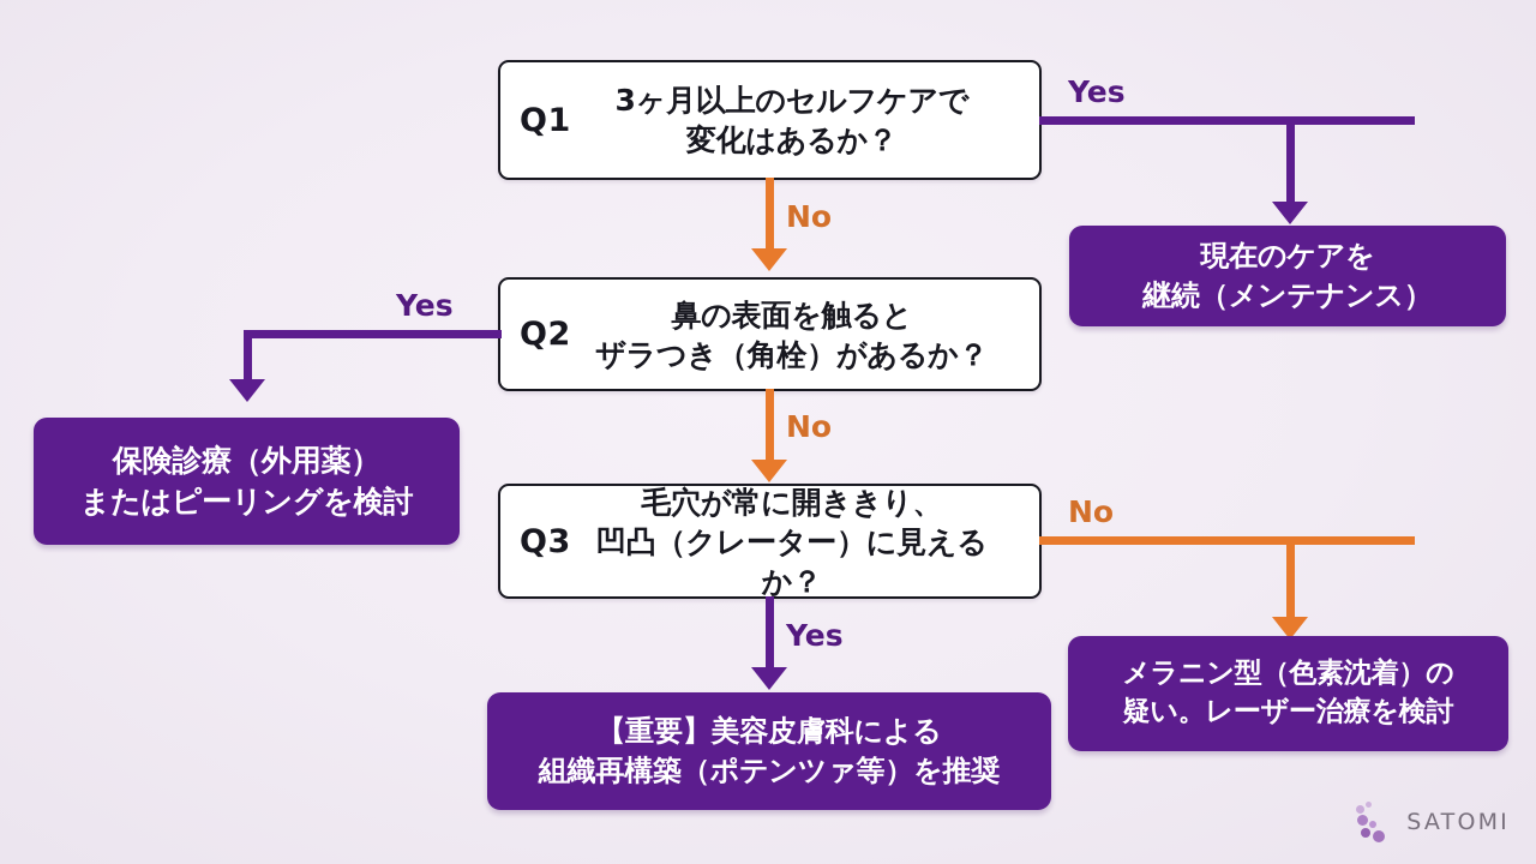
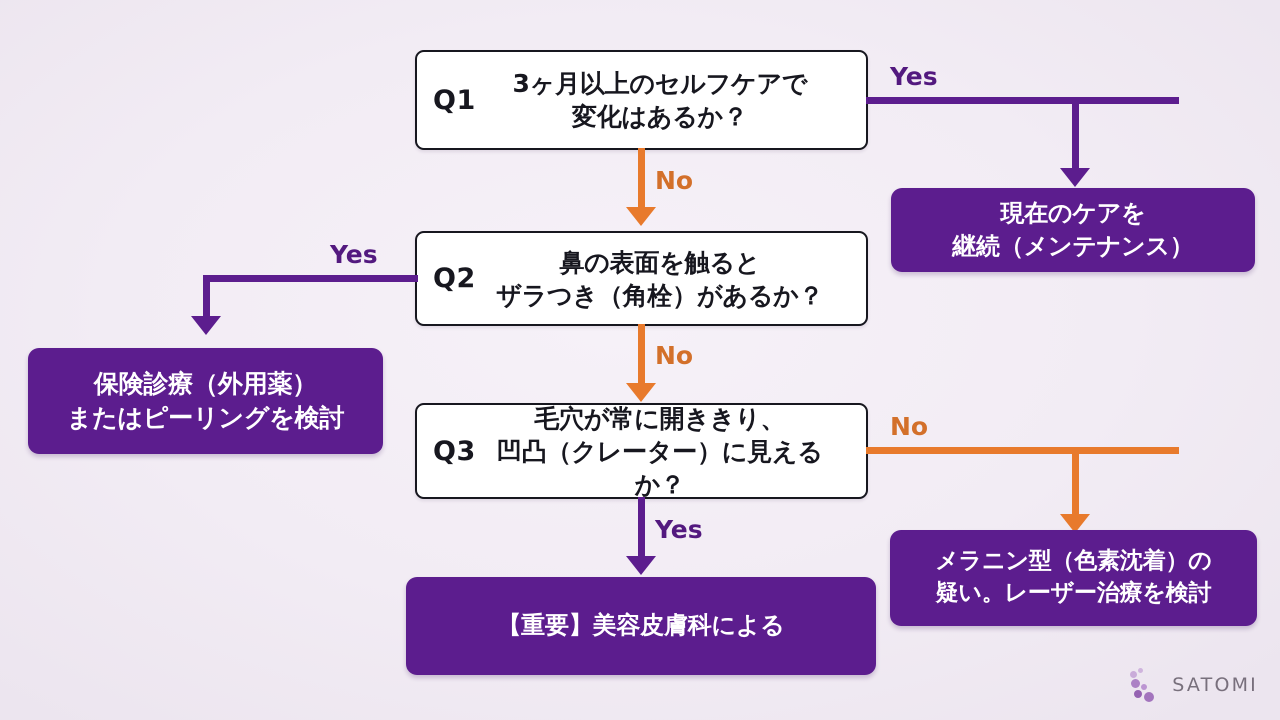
  Q1
  3ヶ月以上のセルフケアで
  変化はあるか？
  Yes
  No
  現在のケアを
  継続（メンテナンス）
  Q2
  鼻の表面を触ると
  ザラつき（角栓）があるか？
  Yes
  No
  保険診療（外用薬）
  またはピーリングを検討
  Q3
  毛穴が常に開ききり、
  凹凸（クレーター）に見えるか？
  No
  Yes
  メラニン型（色素沈着）の
  疑い。レーザー治療を検討
  【重要】美容皮膚科による
- 組織再構築（ポテンツァ等）を推奨
  SATOMI
